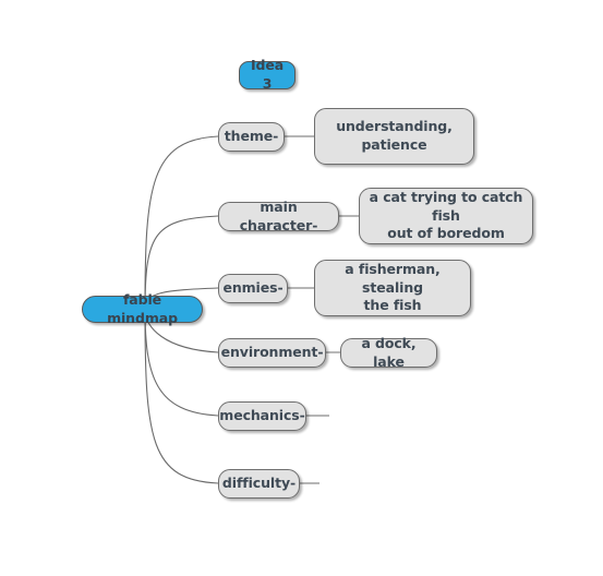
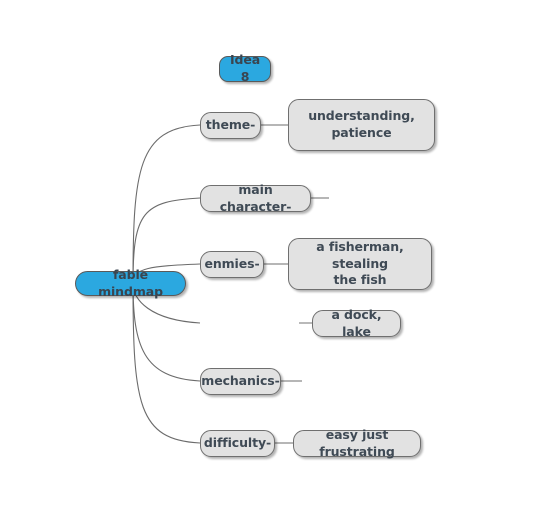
- Idea 3
+ Idea 8
  fable mindmap
  theme-
  understanding,
  patience
  main character-
- a cat trying to catch fish
- out of boredom
  enmies-
  a fisherman, stealing
  the fish
- environment-
  a dock, lake
  mechanics-
  difficulty-
+ easy just frustrating
